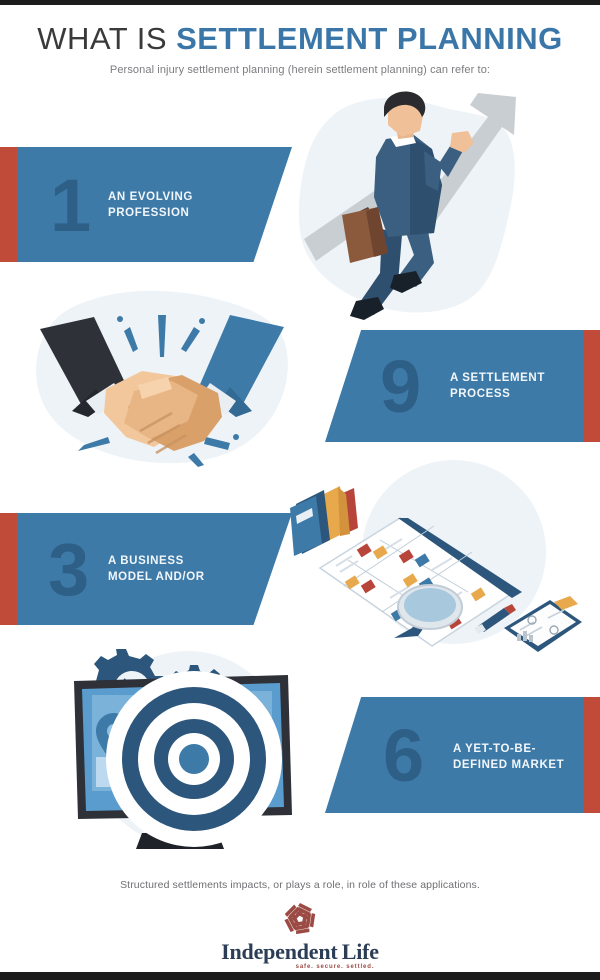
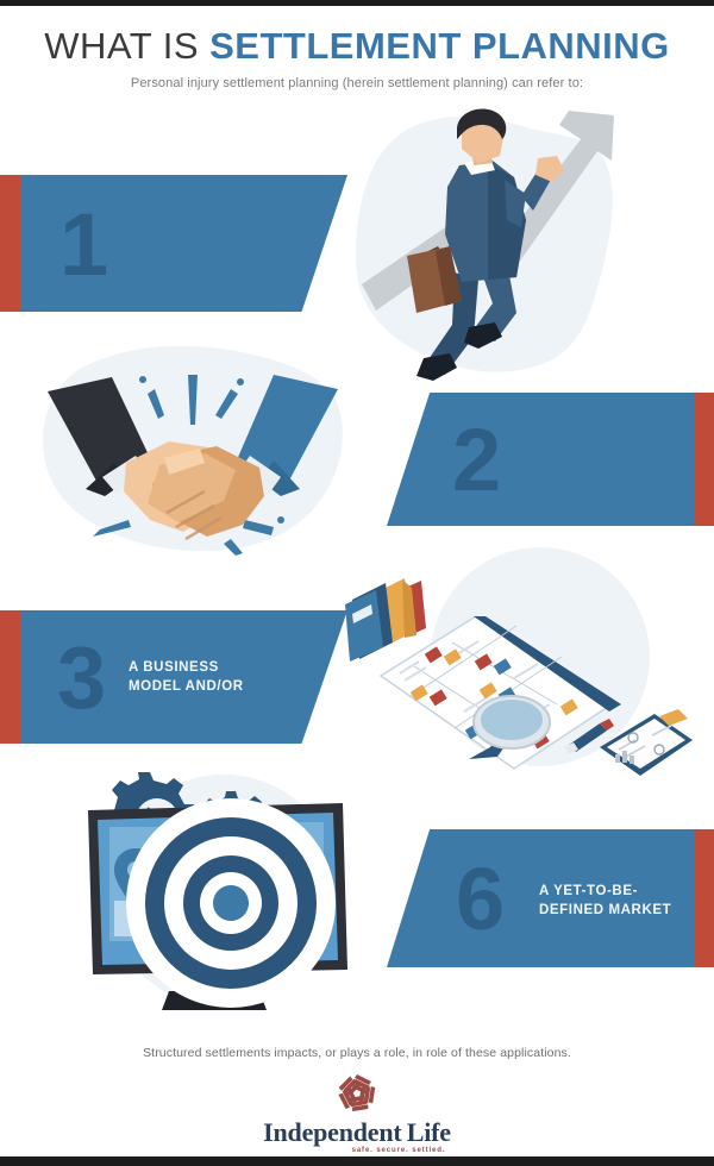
  WHAT IS SETTLEMENT PLANNING
  Personal injury settlement planning (herein settlement planning) can refer to:
  1
- AN EVOLVING
- PROFESSION
- 9
+ 2
- A SETTLEMENT
- PROCESS
  3
  A BUSINESS
  MODEL AND/OR
  6
  A YET-TO-BE-
  DEFINED MARKET
  Structured settlements impacts, or plays a role, in role of these applications.
  Independent Life
